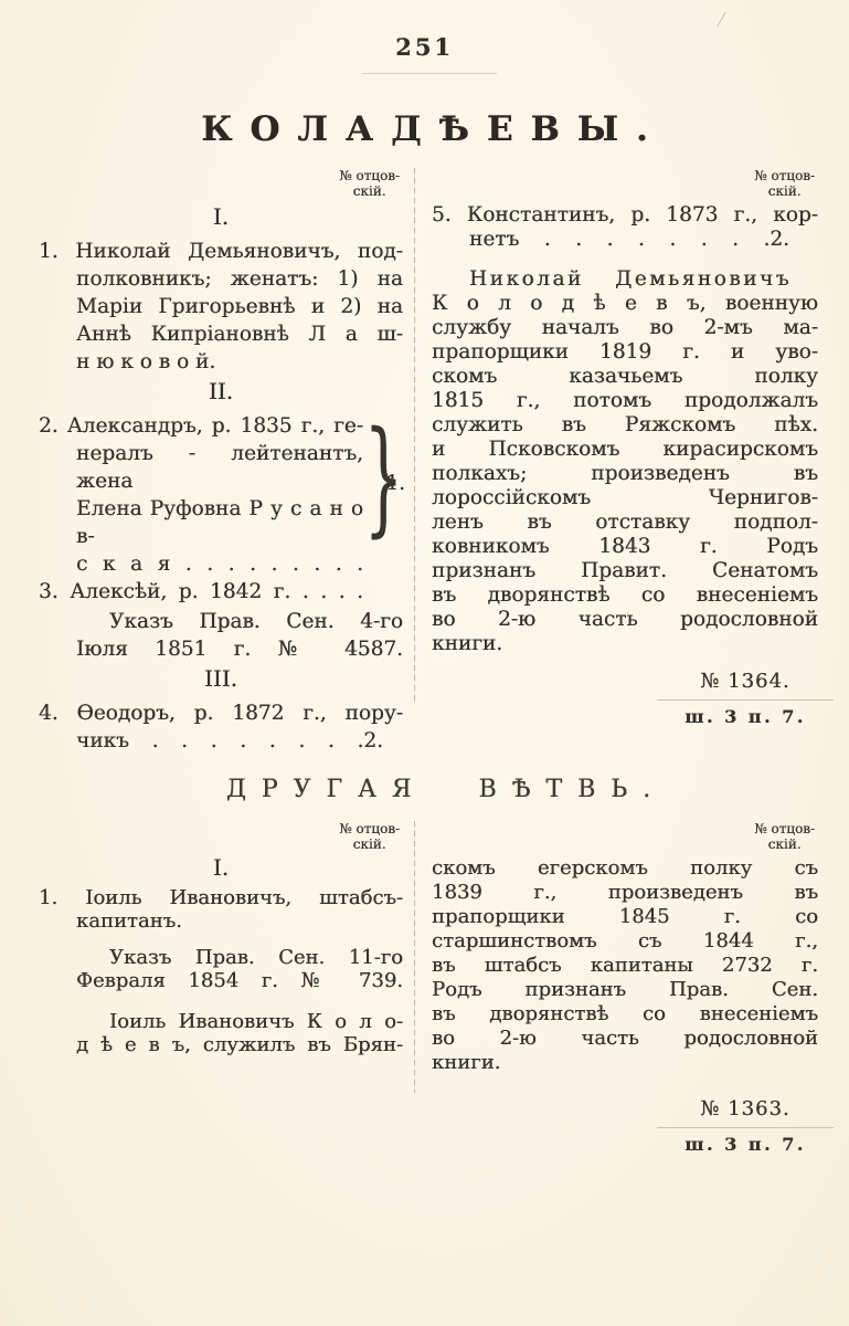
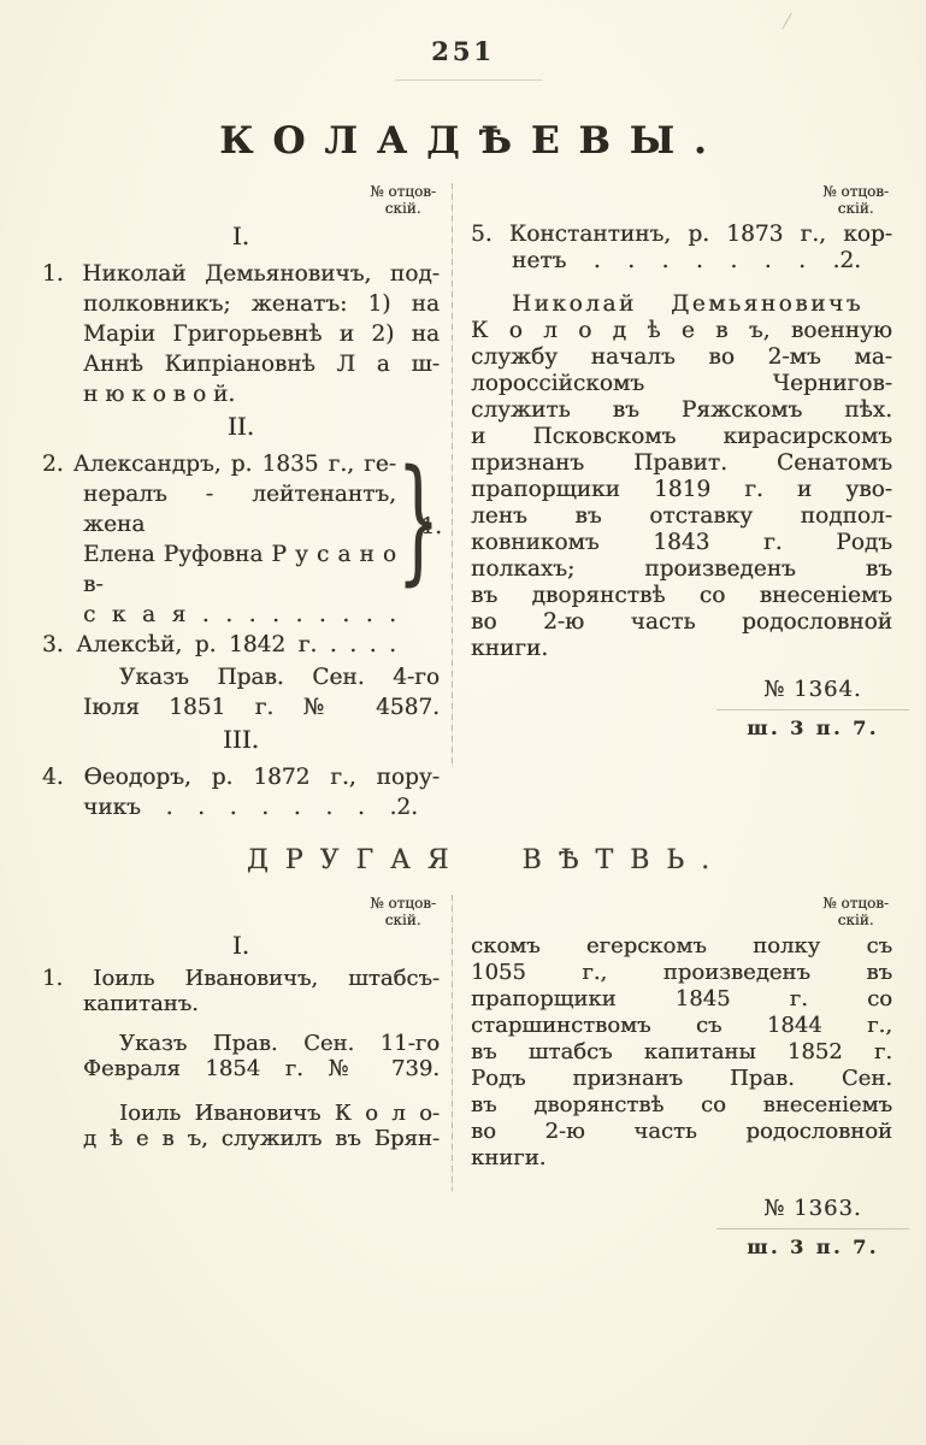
  251
  КОЛАДѢЕВЫ.
  № отцов-
  скій.
  I.
  1. Николай Демьяновичъ, под-
  полковникъ; женатъ: 1) на
  Маріи Григорьевнѣ и 2) на
  Аннѣ Кипріановнѣ Л а ш-
  н ю к о в о й.
  II.
  2. Александръ, р. 1835 г., ге-
  нералъ - лейтенантъ, жена
  Елена Руфовна Р у с а н о в-
  с к а я . . . . . . . . .
  3. Алексѣй, р. 1842 г. . . . .
  }
  1.
  Указъ Прав. Сен. 4-го
  Іюля 1851 г. № 4587.
  III.
  4. Ѳеодоръ, р. 1872 г., пору-
  2.
  чикъ . . . . . . . .
  № отцов-
  скій.
  5. Константинъ, р. 1873 г., кор-
  2.
  нетъ . . . . . . . .
  Николай Демьяновичъ
  К о л о д ѣ е в ъ, военную
  службу началъ во 2-мъ ма-
- прапорщики 1819 г. и уво-
+ лороссійскомъ Чернигов-
- скомъ казачьемъ полку
- 1815 г., потомъ продолжалъ
  служить въ Ряжскомъ пѣх.
  и Псковскомъ кирасирскомъ
- полкахъ; произведенъ въ
+ признанъ Правит. Сенатомъ
- лороссійскомъ Чернигов-
+ прапорщики 1819 г. и уво-
  ленъ въ отставку подпол-
  ковникомъ 1843 г. Родъ
- признанъ Правит. Сенатомъ
+ полкахъ; произведенъ въ
  въ дворянствѣ со внесеніемъ
  во 2-ю часть родословной
  книги.
  № 1364.
  ш. 3 п. 7.
  ДРУГАЯ ВѢТВЬ.
  № отцов-
  скій.
  I.
  1. Іоиль Ивановичъ, штабсъ-
  капитанъ.
  Указъ Прав. Сен. 11-го
  Февраля 1854 г. № 739.
  Іоиль Ивановичъ К о л о-
  д ѣ е в ъ, служилъ въ Брян-
  № отцов-
  скій.
  скомъ егерскомъ полку съ
- 1839 г., произведенъ въ
+ 1055 г., произведенъ въ
  прапорщики 1845 г. со
  старшинствомъ съ 1844 г.,
- въ штабсъ капитаны 2732 г.
+ въ штабсъ капитаны 1852 г.
  Родъ признанъ Прав. Сен.
  въ дворянствѣ со внесеніемъ
  во 2-ю часть родословной
  книги.
  № 1363.
  ш. 3 п. 7.
